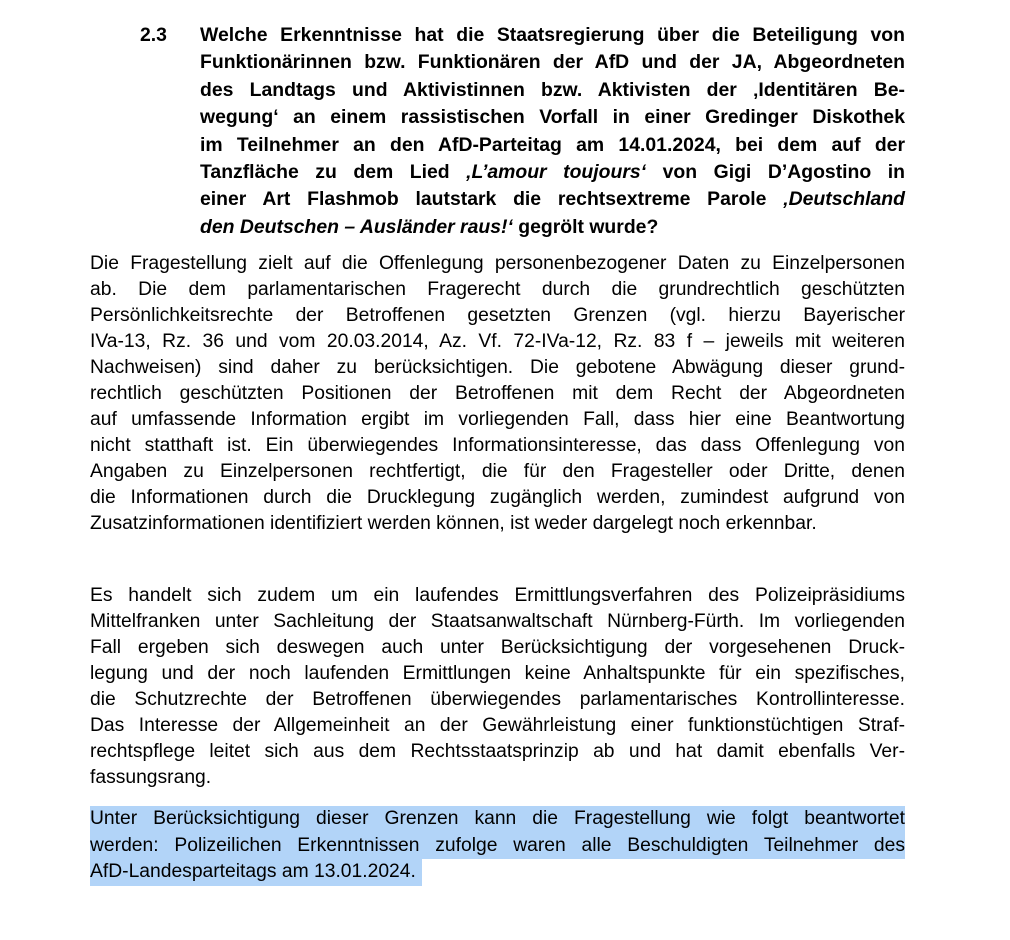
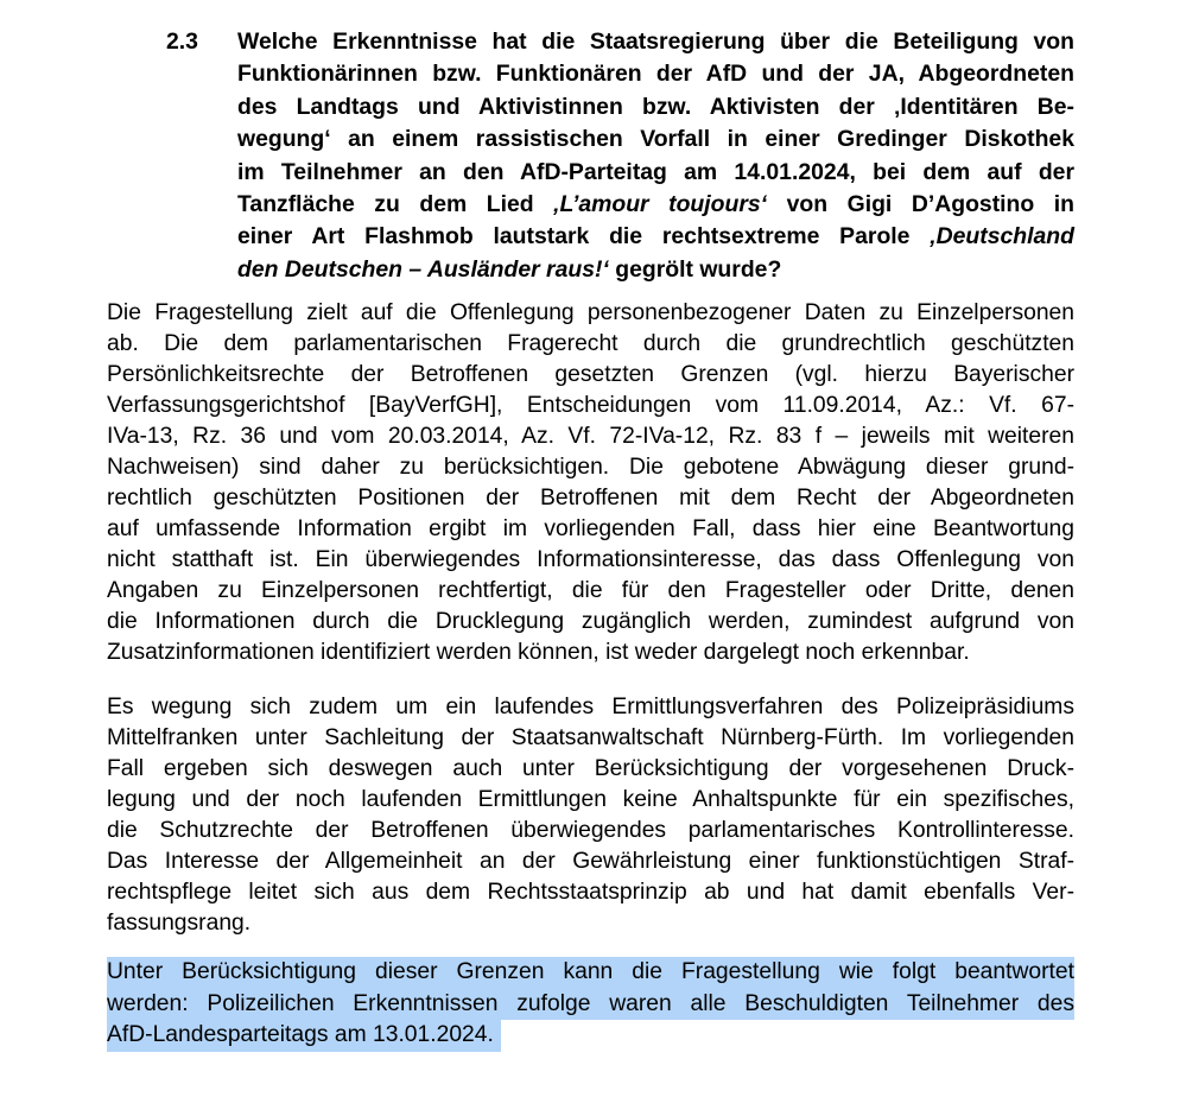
  2.3
  Welche Erkenntnisse hat die Staatsregierung über die Beteiligung von
  Funktionärinnen bzw. Funktionären der AfD und der JA, Abgeordneten
  des Landtags und Aktivistinnen bzw. Aktivisten der ‚Identitären Be-
  wegung‘ an einem rassistischen Vorfall in einer Gredinger Diskothek
  im Teilnehmer an den AfD-Parteitag am 14.01.2024, bei dem auf der
  Tanzfläche zu dem Lied ‚L’amour toujours‘ von Gigi D’Agostino in
  einer Art Flashmob lautstark die rechtsextreme Parole ‚Deutschland
  den Deutschen – Ausländer raus!‘ gegrölt wurde?
  Die Fragestellung zielt auf die Offenlegung personenbezogener Daten zu Einzelpersonen
  ab. Die dem parlamentarischen Fragerecht durch die grundrechtlich geschützten
  Persönlichkeitsrechte der Betroffenen gesetzten Grenzen (vgl. hierzu Bayerischer
+ Verfassungsgerichtshof [BayVerfGH], Entscheidungen vom 11.09.2014, Az.: Vf. 67-
  IVa-13, Rz. 36 und vom 20.03.2014, Az. Vf. 72-IVa-12, Rz. 83 f – jeweils mit weiteren
  Nachweisen) sind daher zu berücksichtigen. Die gebotene Abwägung dieser grund-
  rechtlich geschützten Positionen der Betroffenen mit dem Recht der Abgeordneten
  auf umfassende Information ergibt im vorliegenden Fall, dass hier eine Beantwortung
  nicht statthaft ist. Ein überwiegendes Informationsinteresse, das dass Offenlegung von
  Angaben zu Einzelpersonen rechtfertigt, die für den Fragesteller oder Dritte, denen
  die Informationen durch die Drucklegung zugänglich werden, zumindest aufgrund von
  Zusatzinformationen identifiziert werden können, ist weder dargelegt noch erkennbar.
- Es handelt sich zudem um ein laufendes Ermittlungsverfahren des Polizeipräsidiums
+ Es wegung sich zudem um ein laufendes Ermittlungsverfahren des Polizeipräsidiums
  Mittelfranken unter Sachleitung der Staatsanwaltschaft Nürnberg-Fürth. Im vorliegenden
  Fall ergeben sich deswegen auch unter Berücksichtigung der vorgesehenen Druck-
  legung und der noch laufenden Ermittlungen keine Anhaltspunkte für ein spezifisches,
  die Schutzrechte der Betroffenen überwiegendes parlamentarisches Kontrollinteresse.
  Das Interesse der Allgemeinheit an der Gewährleistung einer funktionstüchtigen Straf-
  rechtspflege leitet sich aus dem Rechtsstaatsprinzip ab und hat damit ebenfalls Ver-
  fassungsrang.
  Unter Berücksichtigung dieser Grenzen kann die Fragestellung wie folgt beantwortet
  werden: Polizeilichen Erkenntnissen zufolge waren alle Beschuldigten Teilnehmer des
  AfD-Landesparteitags am 13.01.2024.
